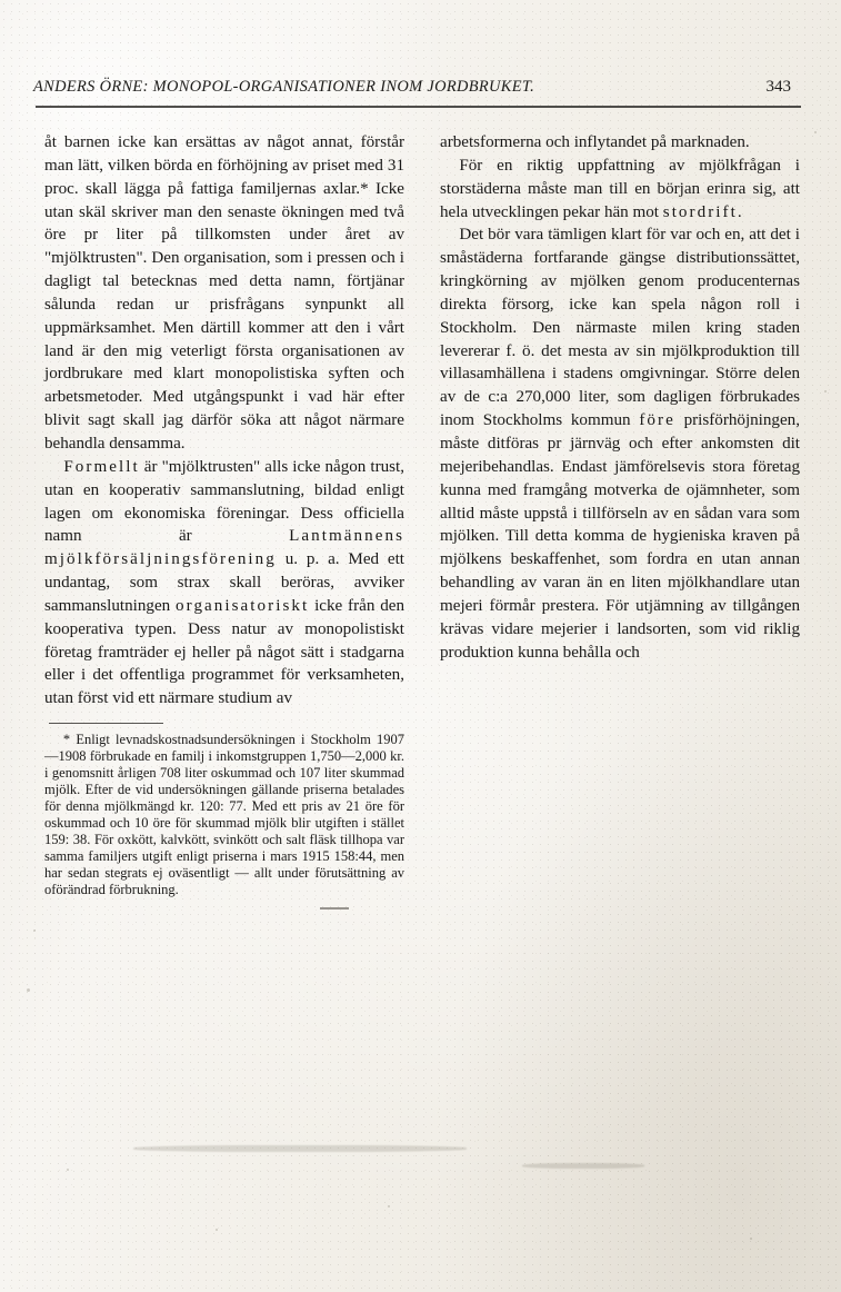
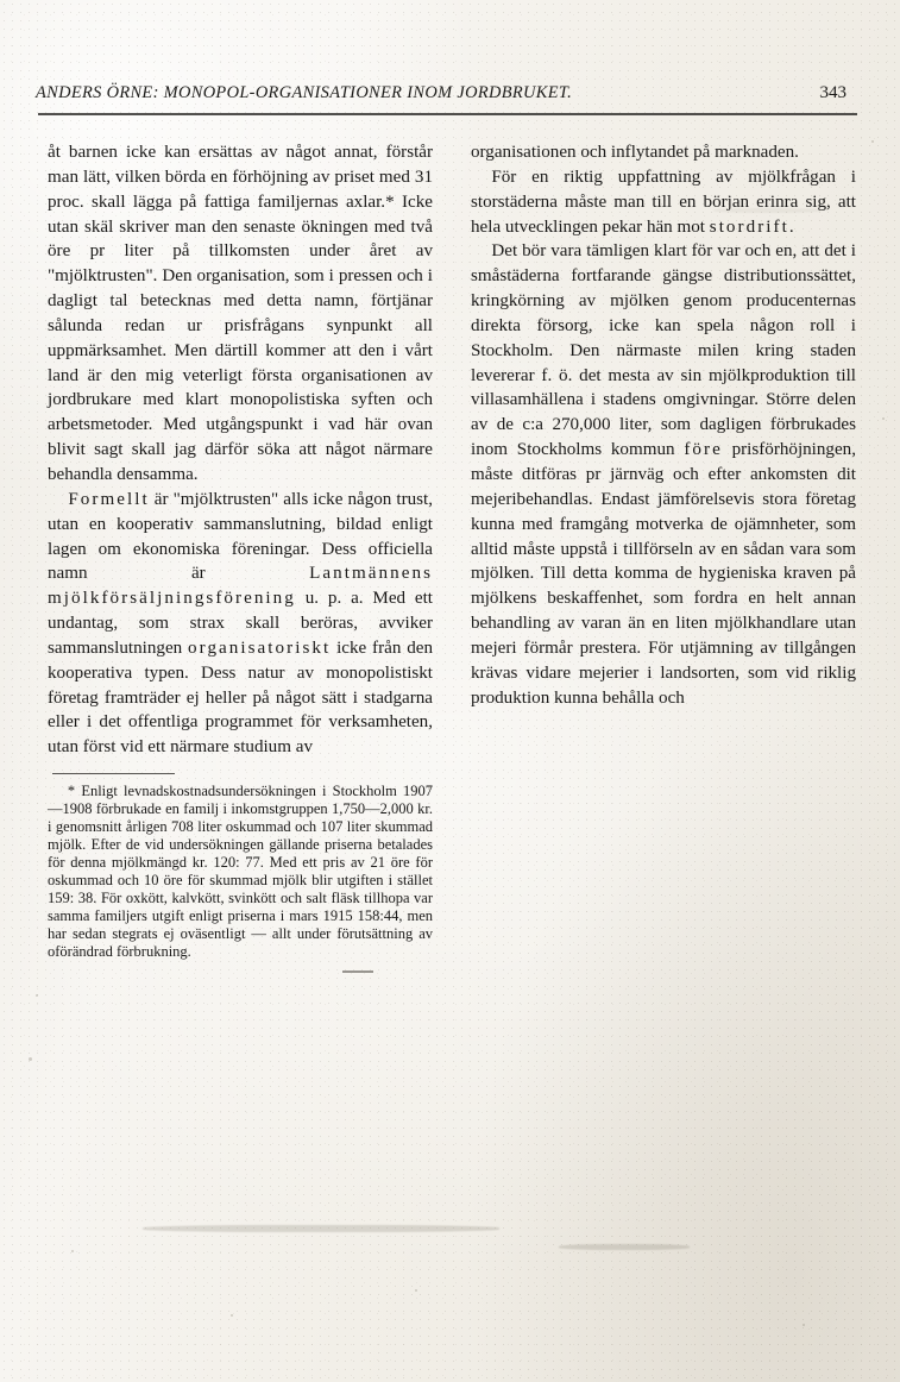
  ANDERS ÖRNE: MONOPOL-ORGANISATIONER INOM JORDBRUKET.
  343
- åt barnen icke kan ersättas av något annat, förstår man lätt, vilken börda en förhöjning av priset med 31 proc. skall lägga på fattiga familjernas axlar.* Icke utan skäl skriver man den senaste ökningen med två öre pr liter på tillkomsten under året av "mjölktrusten". Den organisation, som i pressen och i dagligt tal betecknas med detta namn, förtjänar sålunda redan ur prisfrågans synpunkt all uppmärksamhet. Men därtill kommer att den i vårt land är den mig veterligt första organisationen av jordbrukare med klart monopolistiska syften och arbetsmetoder. Med utgångspunkt i vad här efter blivit sagt skall jag därför söka att något närmare behandla densamma.
+ åt barnen icke kan ersättas av något annat, förstår man lätt, vilken börda en förhöjning av priset med 31 proc. skall lägga på fattiga familjernas axlar.* Icke utan skäl skriver man den senaste ökningen med två öre pr liter på tillkomsten under året av "mjölktrusten". Den organisation, som i pressen och i dagligt tal betecknas med detta namn, förtjänar sålunda redan ur prisfrågans synpunkt all uppmärksamhet. Men därtill kommer att den i vårt land är den mig veterligt första organisationen av jordbrukare med klart monopolistiska syften och arbetsmetoder. Med utgångspunkt i vad här ovan blivit sagt skall jag därför söka att något närmare behandla densamma.
  Formellt är "mjölktrusten" alls icke någon trust, utan en kooperativ sammanslutning, bildad enligt lagen om ekonomiska föreningar. Dess officiella namn är Lantmännens mjölkförsäljningsförening u. p. a. Med ett undantag, som strax skall beröras, avviker sammanslutningen organisatoriskt icke från den kooperativa typen. Dess natur av monopolistiskt företag framträder ej heller på något sätt i stadgarna eller i det offentliga programmet för verksamheten, utan först vid ett närmare studium av
  * Enligt levnadskostnadsundersökningen i Stockholm 1907—1908 förbrukade en familj i inkomstgruppen 1,750—2,000 kr. i genomsnitt årligen 708 liter oskummad och 107 liter skummad mjölk. Efter de vid undersökningen gällande priserna betalades för denna mjölkmängd kr. 120: 77. Med ett pris av 21 öre för oskummad och 10 öre för skummad mjölk blir utgiften i stället 159: 38. För oxkött, kalvkött, svinkött och salt fläsk tillhopa var samma familjers utgift enligt priserna i mars 1915 158:44, men har sedan stegrats ej oväsentligt — allt under förutsättning av oförändrad förbrukning.
- arbetsformerna och inflytandet på marknaden.
+ organisationen och inflytandet på marknaden.
  För en riktig uppfattning av mjölkfrågan i storstäderna måste man till en början erinra sig, att hela utvecklingen pekar hän mot stordrift.
- Det bör vara tämligen klart för var och en, att det i småstäderna fortfarande gängse distributionssättet, kringkörning av mjölken genom producenternas direkta försorg, icke kan spela någon roll i Stockholm. Den närmaste milen kring staden levererar f. ö. det mesta av sin mjölkproduktion till villasamhällena i stadens omgivningar. Större delen av de c:a 270,000 liter, som dagligen förbrukades inom Stockholms kommun före prisförhöjningen, måste ditföras pr järnväg och efter ankomsten dit mejeribehandlas. Endast jämförelsevis stora företag kunna med framgång motverka de ojämnheter, som alltid måste uppstå i tillförseln av en sådan vara som mjölken. Till detta komma de hygieniska kraven på mjölkens beskaffenhet, som fordra en utan annan behandling av varan än en liten mjölkhandlare utan mejeri förmår prestera. För utjämning av tillgången krävas vidare mejerier i landsorten, som vid riklig produktion kunna behålla och
+ Det bör vara tämligen klart för var och en, att det i småstäderna fortfarande gängse distributionssättet, kringkörning av mjölken genom producenternas direkta försorg, icke kan spela någon roll i Stockholm. Den närmaste milen kring staden levererar f. ö. det mesta av sin mjölkproduktion till villasamhällena i stadens omgivningar. Större delen av de c:a 270,000 liter, som dagligen förbrukades inom Stockholms kommun före prisförhöjningen, måste ditföras pr järnväg och efter ankomsten dit mejeribehandlas. Endast jämförelsevis stora företag kunna med framgång motverka de ojämnheter, som alltid måste uppstå i tillförseln av en sådan vara som mjölken. Till detta komma de hygieniska kraven på mjölkens beskaffenhet, som fordra en helt annan behandling av varan än en liten mjölkhandlare utan mejeri förmår prestera. För utjämning av tillgången krävas vidare mejerier i landsorten, som vid riklig produktion kunna behålla och
